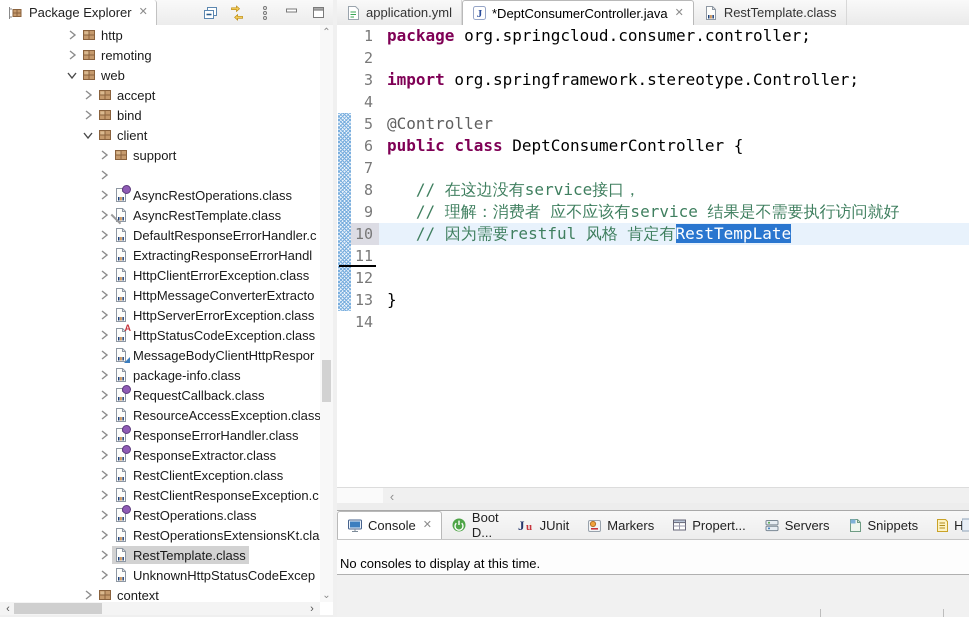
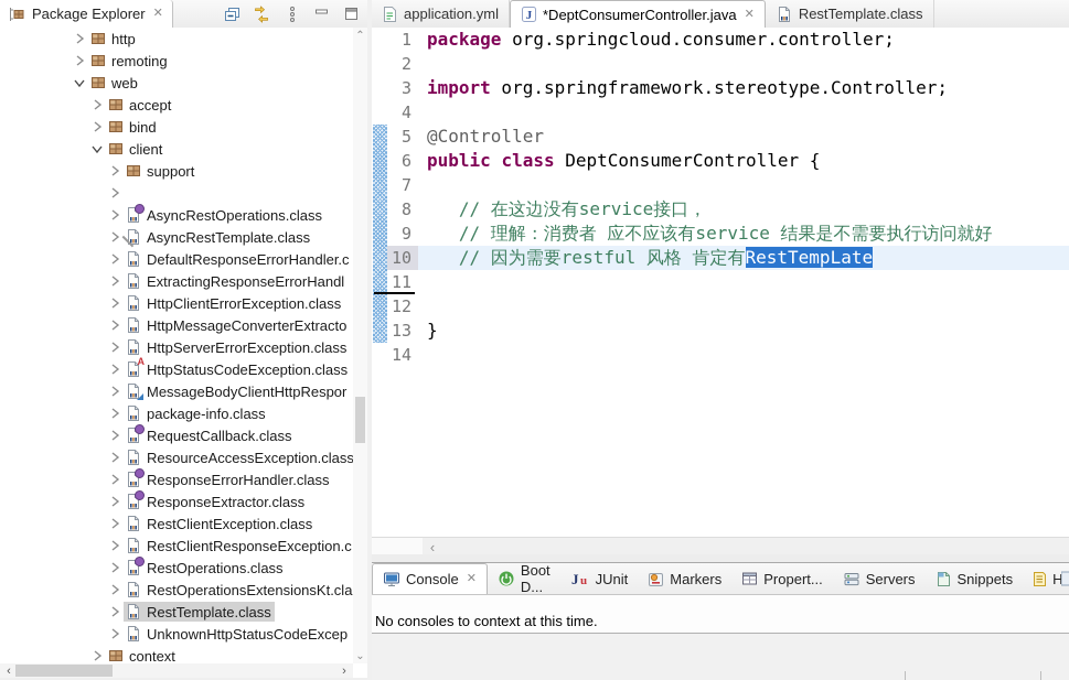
  Package Explorer
  ✕
  http
  remoting
  web
  accept
  bind
  client
  support
  AsyncRestOperations.class
  AsyncRestTemplate.class
  DefaultResponseErrorHandler.c
  ExtractingResponseErrorHandl
  HttpClientErrorException.class
  HttpMessageConverterExtracto
  HttpServerErrorException.class
  A
  HttpStatusCodeException.class
  MessageBodyClientHttpRespor
  package-info.class
  RequestCallback.class
  ResourceAccessException.class
  ResponseErrorHandler.class
  ResponseExtractor.class
  RestClientException.class
  RestClientResponseException.c
  RestOperations.class
  RestOperationsExtensionsKt.cla
  RestTemplate.class
  UnknownHttpStatusCodeExcep
  context
  ⌃
  ⌄
  ‹
  ›
  application.yml
  J
  *DeptConsumerController.java
  ✕
  RestTemplate.class
  1
  package org.springcloud.consumer.controller;
  2
  3
  import org.springframework.stereotype.Controller;
  4
  5
  @Controller
  6
  public class DeptConsumerController {
  7
  8
  // 在这边没有service接口，
  9
  // 理解：消费者 应不应该有service 结果是不需要执行访问就好
  10
  // 因为需要restful 风格 肯定有RestTempLate
  11
  12
  13
  }
  14
  ‹
  Console
  ✕
  Boot D...
  J
  u
  JUnit
  Markers
  Propert...
  Servers
  Snippets
- No consoles to display at this time.
+ No consoles to context at this time.
